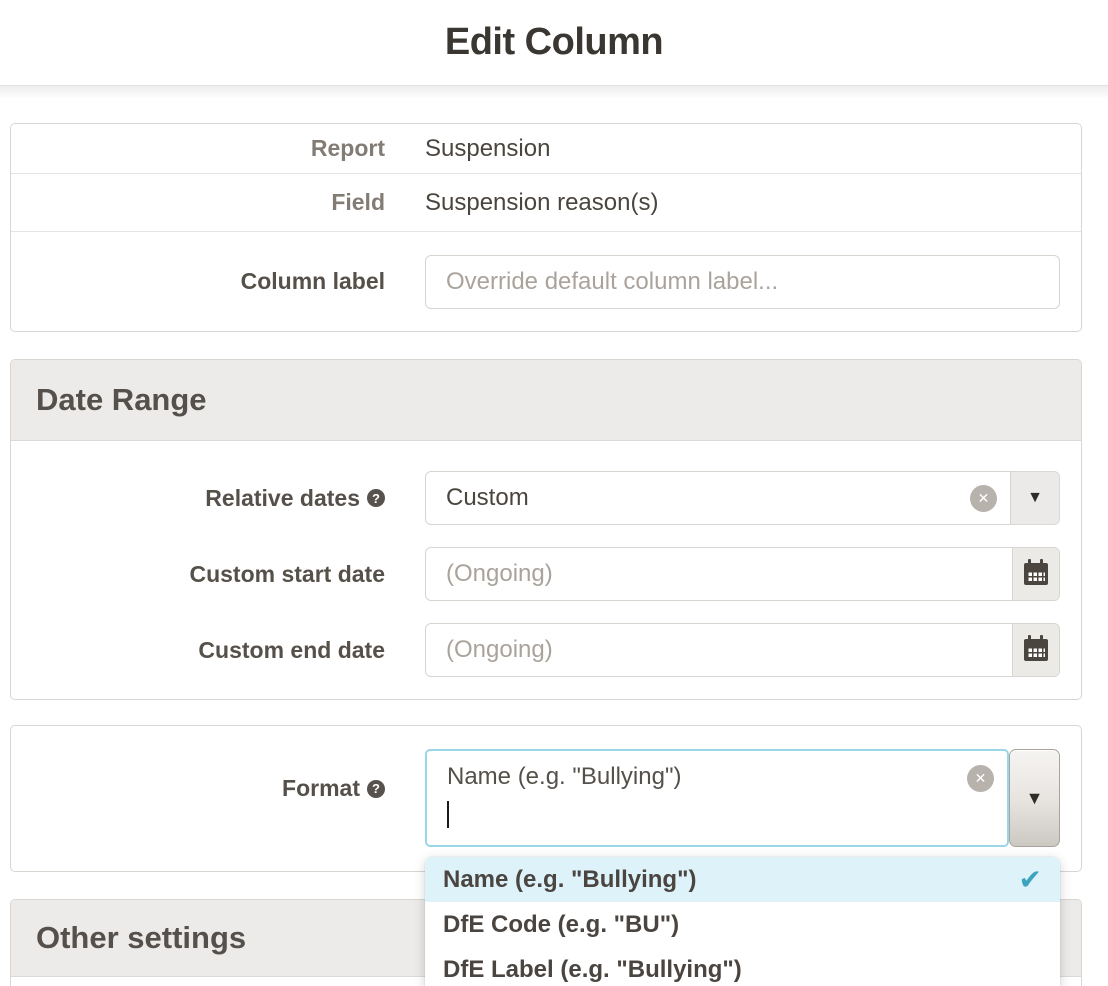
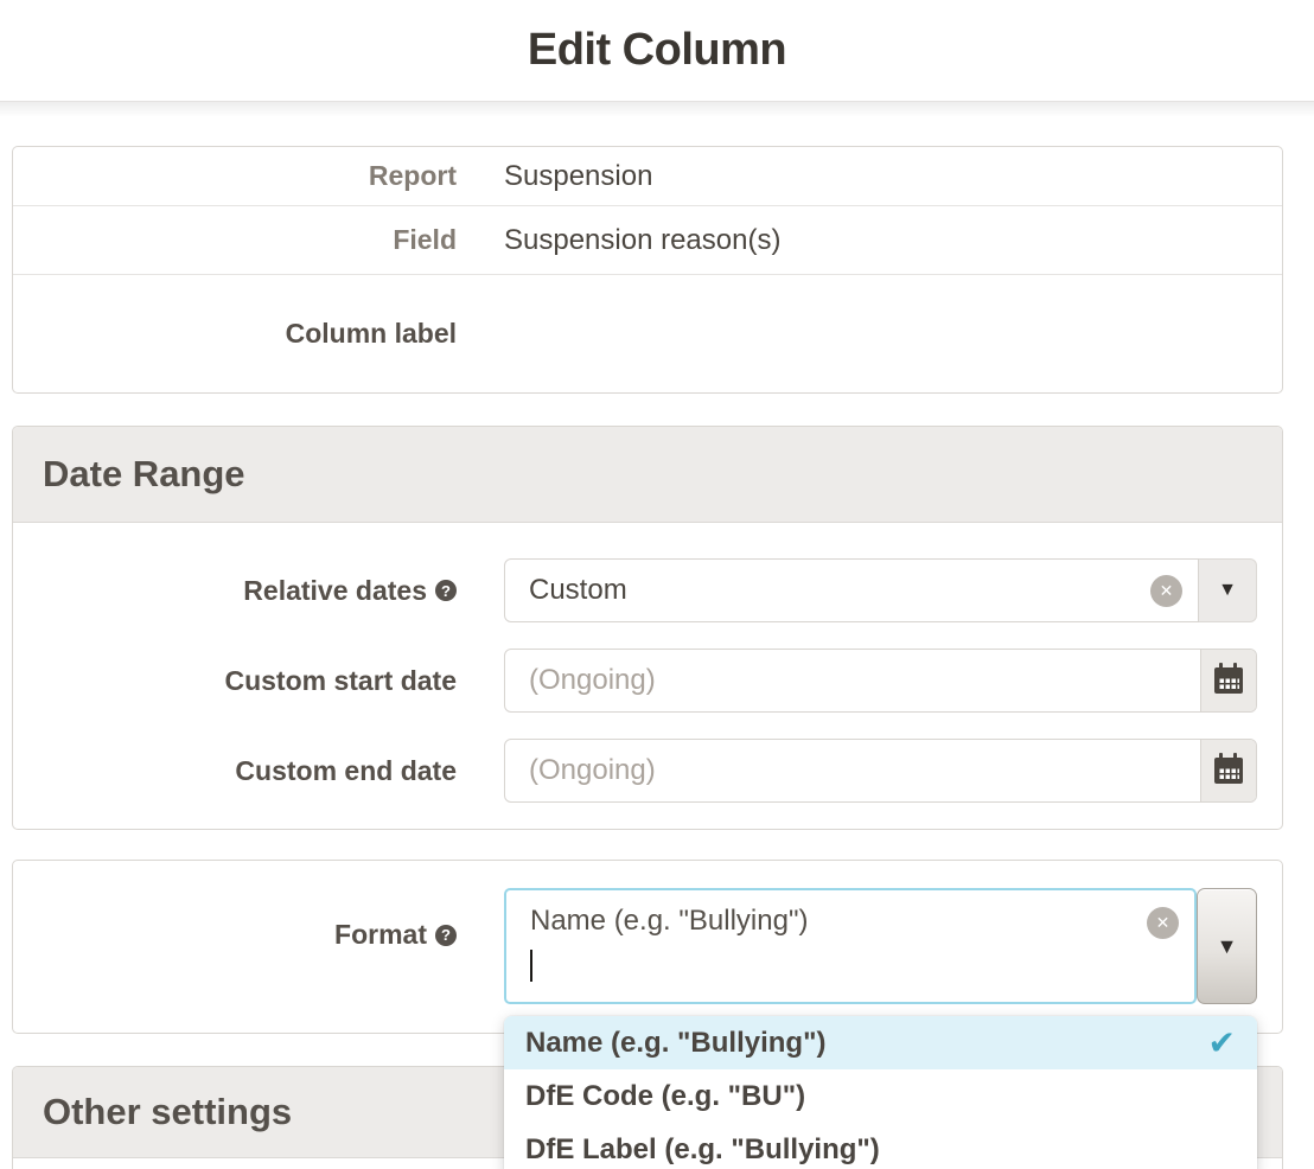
  Edit Column
  Report
  Suspension
  Field
  Suspension reason(s)
  Column label
- Override default column label...
  Date Range
  Relative dates
  ?
  Custom
  ✕
  ▼
  Custom start date
  (Ongoing)
  Custom end date
  (Ongoing)
  Format
  ?
  Name (e.g. "Bullying")
  ✕
  ▼
  Name (e.g. "Bullying")
  ✔
  DfE Code (e.g. "BU")
  DfE Label (e.g. "Bullying")
  Other settings
